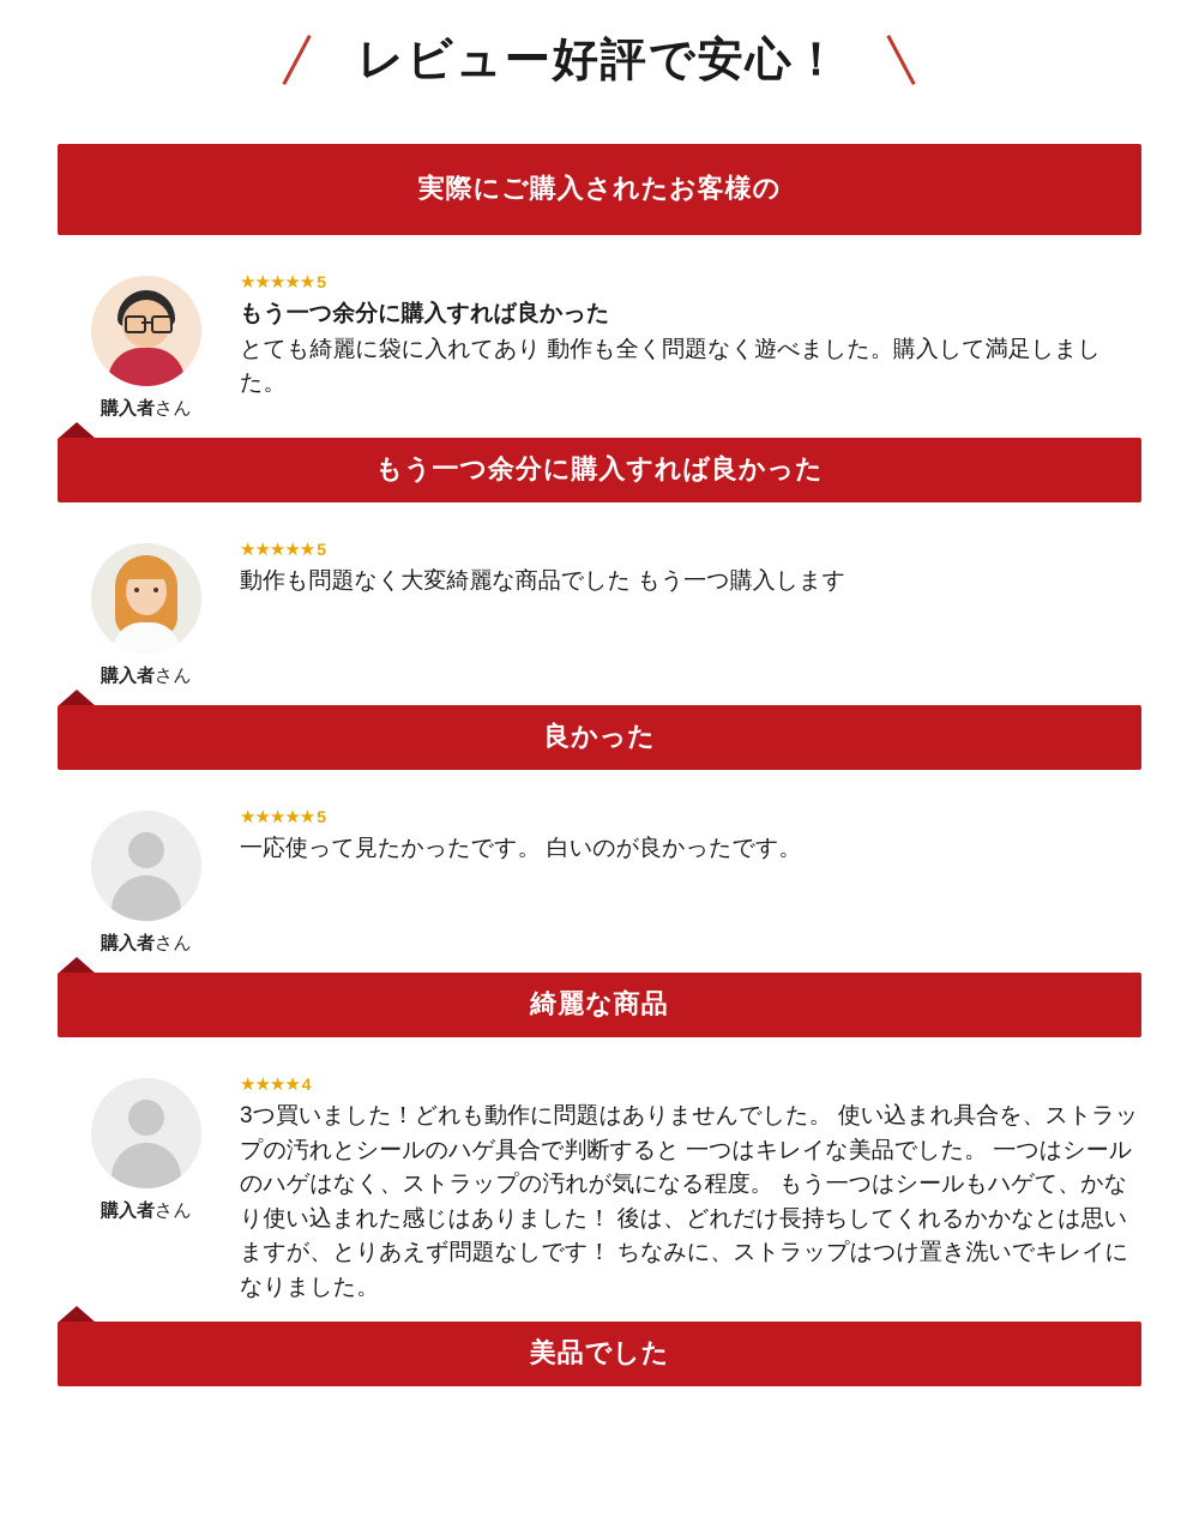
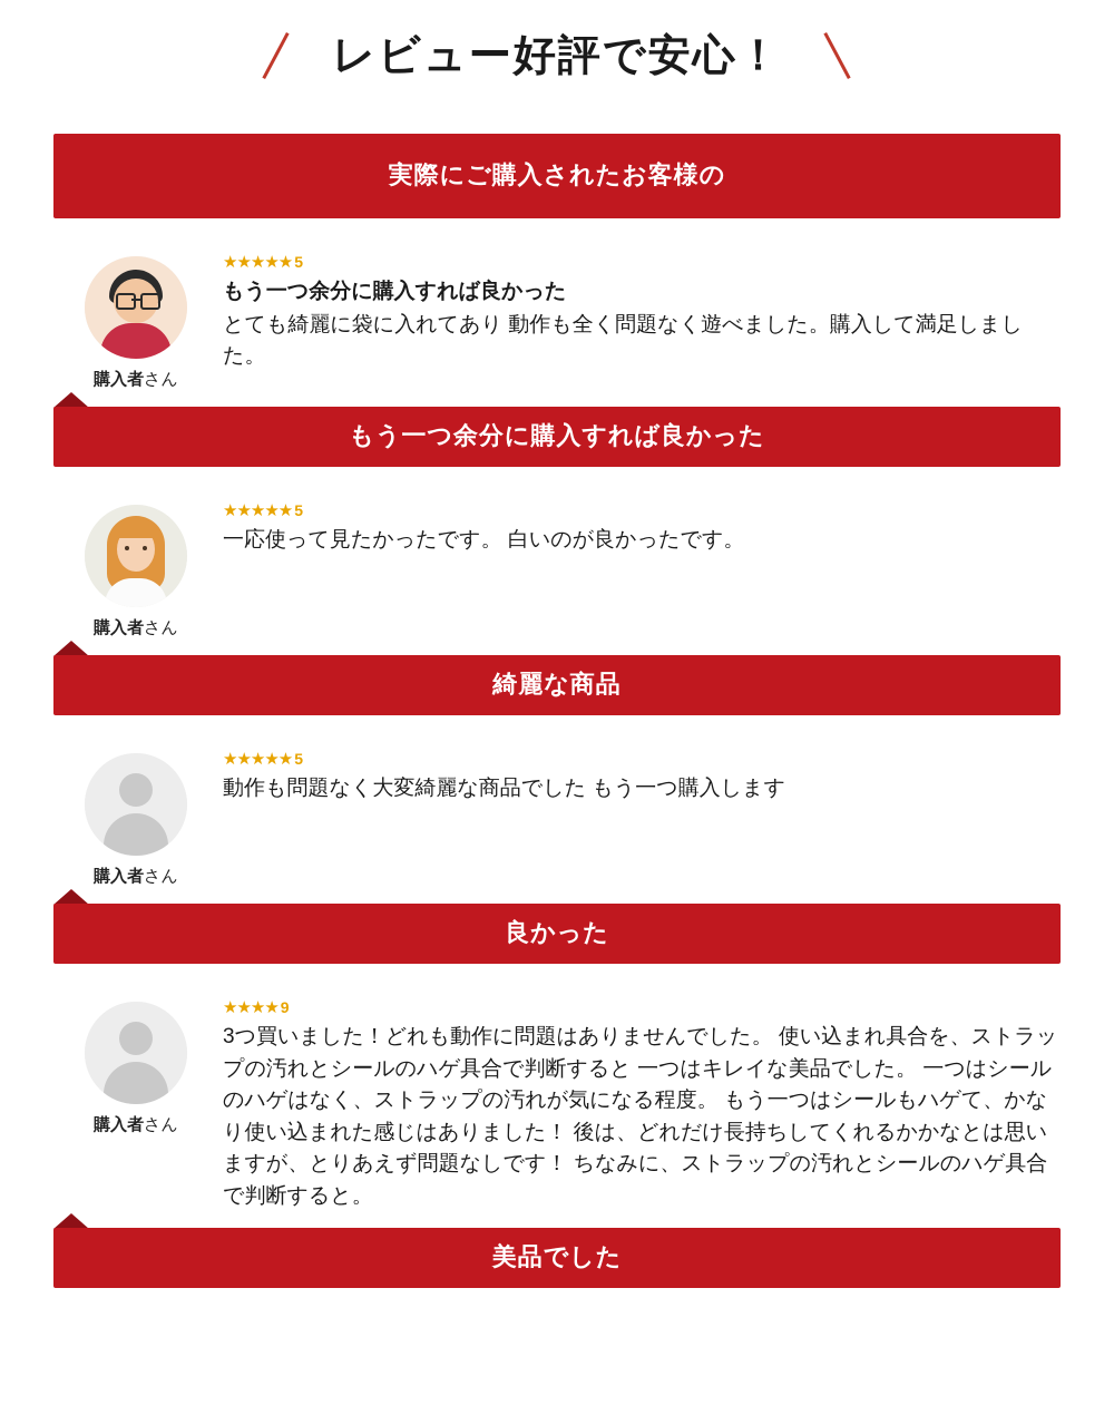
  レビュー好評で安心！
  実際にご購入されたお客様の
  購入者さん
  ★★★★★ 5
  もう一つ余分に購入すれば良かった
  とても綺麗に袋に入れてあり 動作も全く問題なく遊べました。購入して満足しました。
  もう一つ余分に購入すれば良かった
  購入者さん
  ★★★★★ 5
- 動作も問題なく大変綺麗な商品でした もう一つ購入します
+ 一応使って見たかったです。 白いのが良かったです。
- 良かった
+ 綺麗な商品
  購入者さん
  ★★★★★ 5
- 一応使って見たかったです。 白いのが良かったです。
+ 動作も問題なく大変綺麗な商品でした もう一つ購入します
- 綺麗な商品
+ 良かった
  購入者さん
- ★★★★ 4
+ ★★★★ 9
- 3つ買いました！どれも動作に問題はありませんでした。 使い込まれ具合を、ストラップの汚れとシールのハゲ具合で判断すると 一つはキレイな美品でした。 一つはシールのハゲはなく、ストラップの汚れが気になる程度。 もう一つはシールもハゲて、かなり使い込まれた感じはありました！ 後は、どれだけ長持ちしてくれるかかなとは思いますが、とりあえず問題なしです！ ちなみに、ストラップはつけ置き洗いでキレイになりました。
+ 3つ買いました！どれも動作に問題はありませんでした。 使い込まれ具合を、ストラップの汚れとシールのハゲ具合で判断すると 一つはキレイな美品でした。 一つはシールのハゲはなく、ストラップの汚れが気になる程度。 もう一つはシールもハゲて、かなり使い込まれた感じはありました！ 後は、どれだけ長持ちしてくれるかかなとは思いますが、とりあえず問題なしです！ ちなみに、ストラップの汚れとシールのハゲ具合で判断すると。
  美品でした
